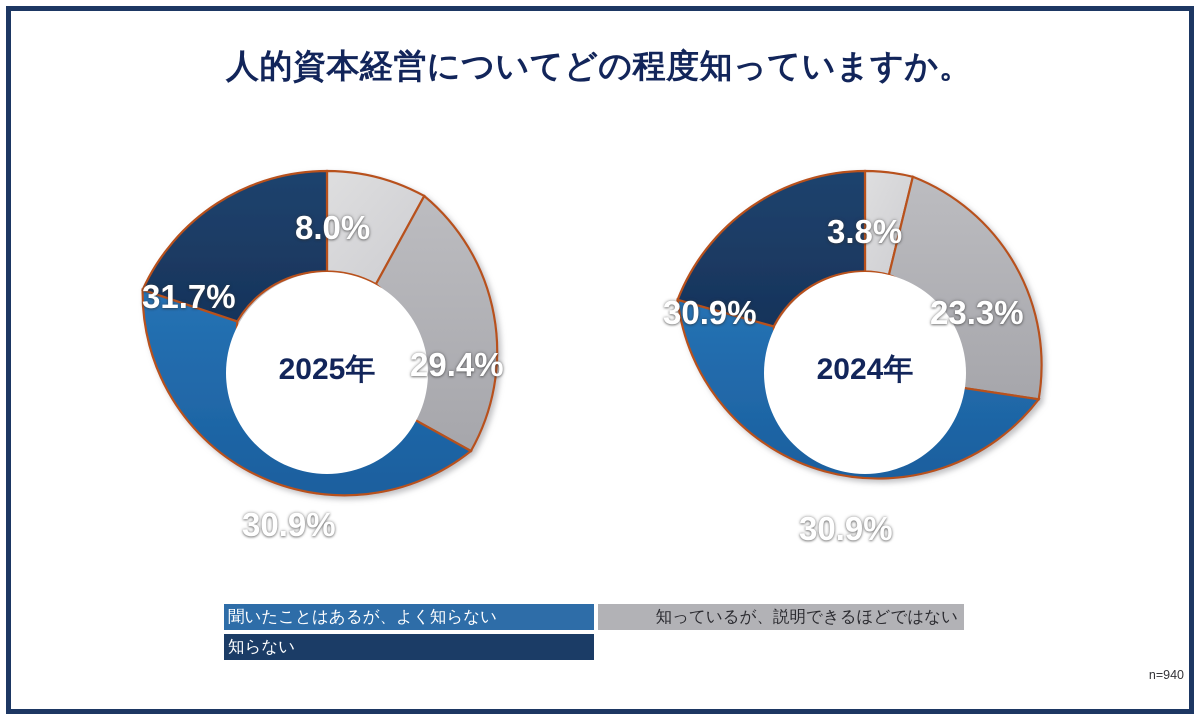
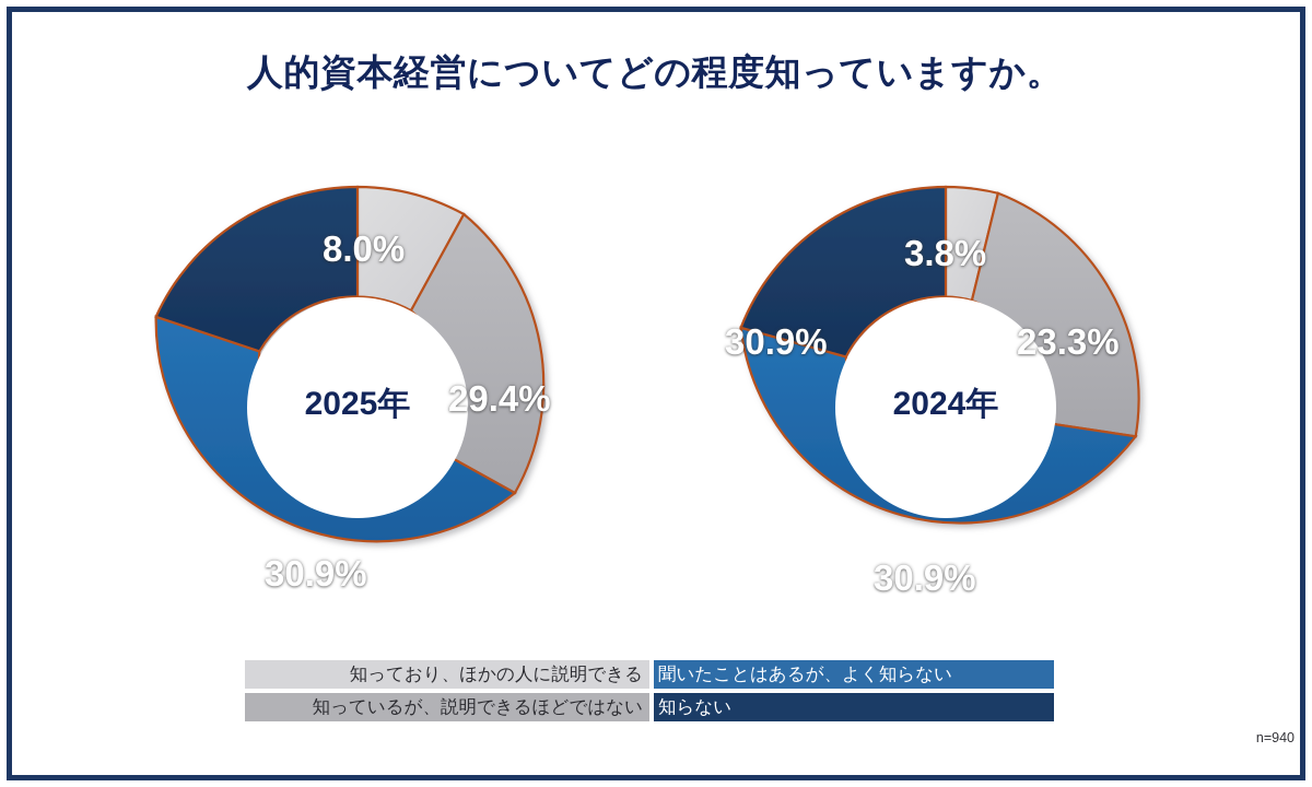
  人的資本経営についてどの程度知っていますか。
  2025年
  8.0%
  29.4%
  30.9%
- 31.7%
  2024年
  3.8%
  23.3%
  30.9%
  30.9%
+ 知っており、ほかの人に説明できる
  聞いたことはあるが、よく知らない
  知っているが、説明できるほどではない
  知らない
  n=940
